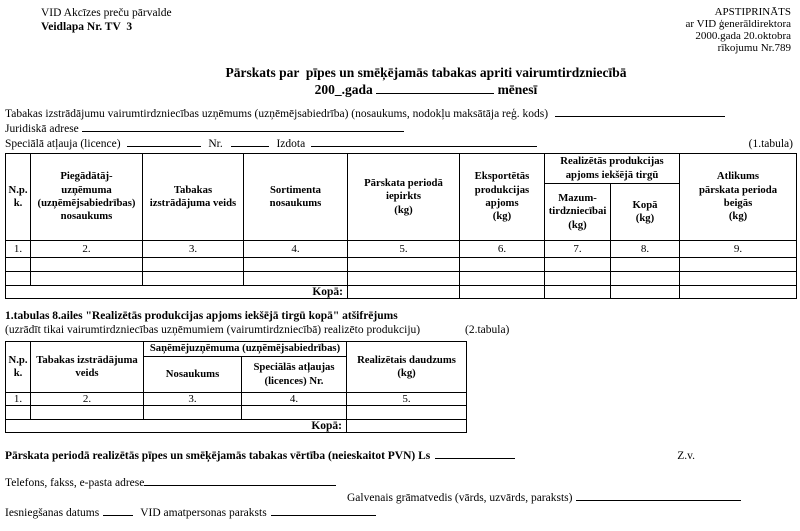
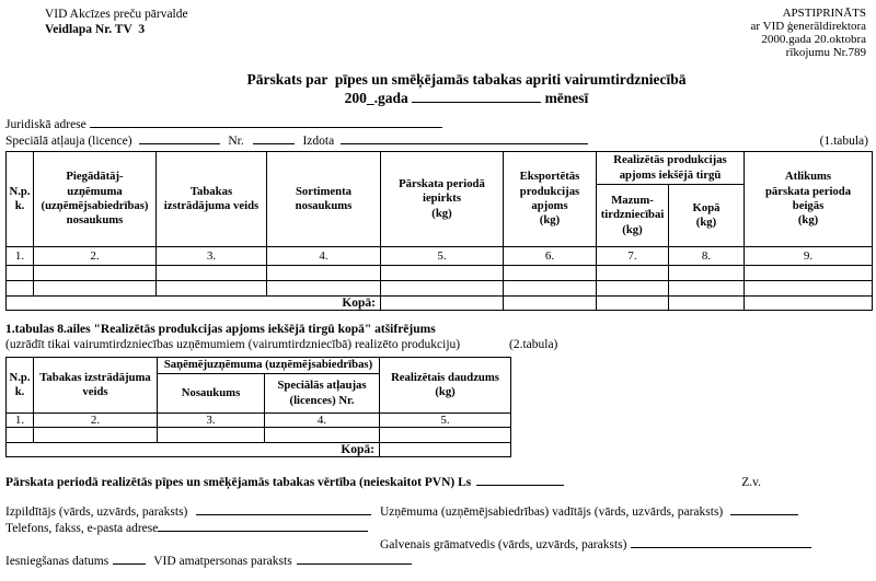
  VID Akcīzes preču pārvalde
  Veidlapa Nr. TV 3
  APSTIPRINĀTS
  ar VID ģenerāldirektora
  2000.gada 20.oktobra
  rīkojumu Nr.789
  Pārskats par pīpes un smēķējamās tabakas apriti vairumtirdzniecībā
  200_.gada mēnesī
- Tabakas izstrādājumu vairumtirdzniecības uzņēmums (uzņēmējsabiedrība) (nosaukums, nodokļu maksātāja reģ. kods)
  Juridiskā adrese
  Speciālā atļauja (licence) Nr. Izdota
  (1.tabula)
  N.p. k.	Piegādātāj- uzņēmuma (uzņēmējsabiedrības) nosaukums	Tabakas izstrādājuma veids	Sortimenta nosaukums	Pārskata periodā iepirkts (kg)	Eksportētās produkcijas apjoms (kg)	Realizētās produkcijas apjoms iekšējā tirgū	Atlikums pārskata perioda beigās (kg)
  Mazum- tirdzniecībai (kg)	Kopā (kg)
  1.	2.	3.	4.	5.	6.	7.	8.	9.
  Kopā:
  1.tabulas 8.ailes "Realizētās produkcijas apjoms iekšējā tirgū kopā" atšifrējums
  (uzrādīt tikai vairumtirdzniecības uzņēmumiem (vairumtirdzniecībā) realizēto produkciju)
  (2.tabula)
  N.p. k.	Tabakas izstrādājuma veids	Saņēmējuzņēmuma (uzņēmējsabiedrības)	Realizētais daudzums (kg)
  Nosaukums	Speciālās atļaujas (licences) Nr.
  1.	2.	3.	4.	5.
  Kopā:
  Pārskata periodā realizētās pīpes un smēķējamās tabakas vērtība (neieskaitot PVN) Ls
  Z.v.
+ Izpildītājs (vārds, uzvārds, paraksts)
+ Uzņēmuma (uzņēmējsabiedrības) vadītājs (vārds, uzvārds, paraksts)
  Telefons, fakss, e-pasta adrese
  Galvenais grāmatvedis (vārds, uzvārds, paraksts)
  Iesniegšanas datums
  VID amatpersonas paraksts
